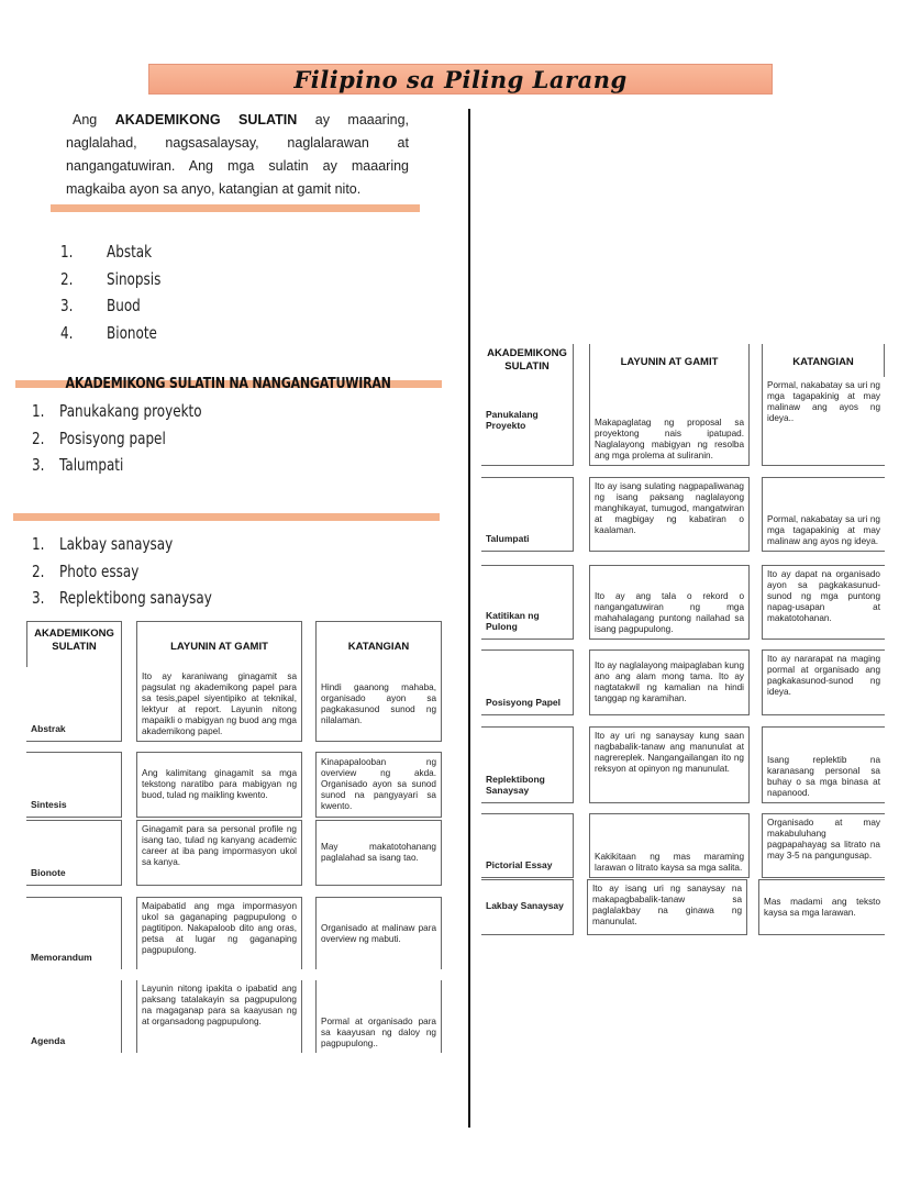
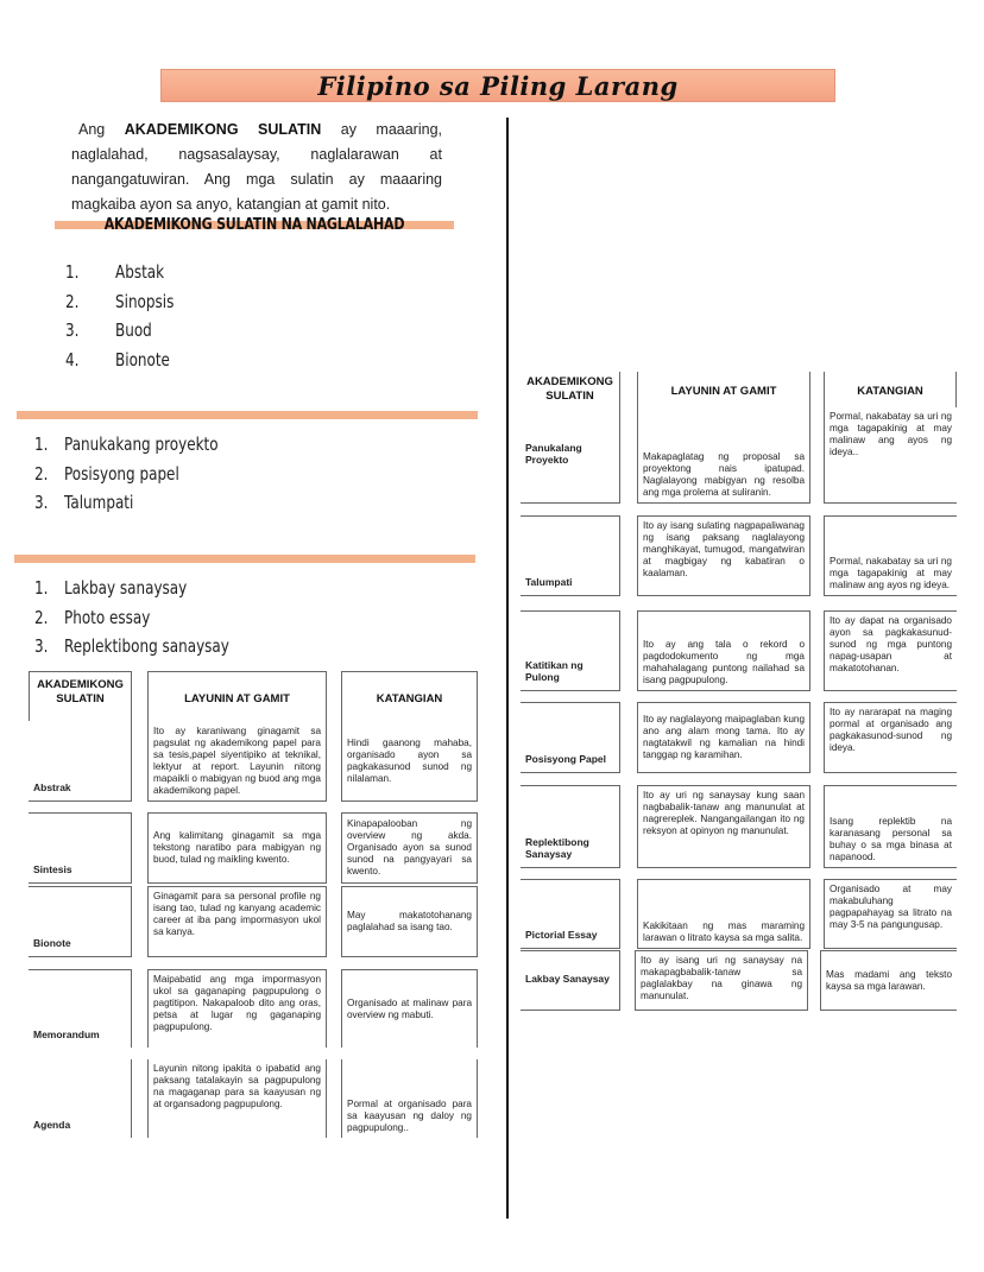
  Filipino sa Piling Larang
  Ang AKADEMIKONG SULATIN ay maaaring, naglalahad, nagsasalaysay, naglalarawan at nangangatuwiran. Ang mga sulatin ay maaaring magkaiba ayon sa anyo, katangian at gamit nito.
+ AKADEMIKONG SULATIN NA NAGLALAHAD
  1.
  Abstak
  2.
  Sinopsis
  3.
  Buod
  4.
  Bionote
- AKADEMIKONG SULATIN NA NANGANGATUWIRAN
  1.
  Panukakang proyekto
  2.
  Posisyong papel
  3.
  Talumpati
  1.
  Lakbay sanaysay
  2.
  Photo essay
  3.
  Replektibong sanaysay
  AKADEMIKONG SULATIN
  LAYUNIN AT GAMIT
  KATANGIAN
  Abstrak
  Ito ay karaniwang ginagamit sa pagsulat ng akademikong papel para sa tesis,papel siyentipiko at teknikal, lektyur at report. Layunin nitong mapaikli o mabigyan ng buod ang mga akademikong papel.
  Hindi gaanong mahaba, organisado ayon sa pagkakasunod sunod ng nilalaman.
  Sintesis
  Ang kalimitang ginagamit sa mga tekstong naratibo para mabigyan ng buod, tulad ng maikling kwento.
  Kinapapalooban ng overview ng akda. Organisado ayon sa sunod sunod na pangyayari sa kwento.
  Bionote
  Ginagamit para sa personal profile ng isang tao, tulad ng kanyang academic career at iba pang impormasyon ukol sa kanya.
  May makatotohanang paglalahad sa isang tao.
  Memorandum
  Maipabatid ang mga impormasyon ukol sa gaganaping pagpupulong o pagtitipon. Nakapaloob dito ang oras, petsa at lugar ng gaganaping pagpupulong.
  Organisado at malinaw para overview ng mabuti.
  Agenda
  Layunin nitong ipakita o ipabatid ang paksang tatalakayin sa pagpupulong na magaganap para sa kaayusan ng at organsadong pagpupulong.
  Pormal at organisado para sa kaayusan ng daloy ng pagpupulong..
  AKADEMIKONG SULATIN
  LAYUNIN AT GAMIT
  KATANGIAN
  Panukalang Proyekto
  Makapaglatag ng proposal sa proyektong nais ipatupad. Naglalayong mabigyan ng resolba ang mga prolema at suliranin.
  Pormal, nakabatay sa uri ng mga tagapakinig at may malinaw ang ayos ng ideya..
  Talumpati
  Ito ay isang sulating nagpapaliwanag ng isang paksang naglalayong manghikayat, tumugod, mangatwiran at magbigay ng kabatiran o kaalaman.
  Pormal, nakabatay sa uri ng mga tagapakinig at may malinaw ang ayos ng ideya.
  Katitikan ng Pulong
- Ito ay ang tala o rekord o nangangatuwiran ng mga mahahalagang puntong nailahad sa isang pagpupulong.
+ Ito ay ang tala o rekord o pagdodokumento ng mga mahahalagang puntong nailahad sa isang pagpupulong.
  Ito ay dapat na organisado ayon sa pagkakasunud-sunod ng mga puntong napag-usapan at makatotohanan.
  Posisyong Papel
  Ito ay naglalayong maipaglaban kung ano ang alam mong tama. Ito ay nagtatakwil ng kamalian na hindi tanggap ng karamihan.
  Ito ay nararapat na maging pormal at organisado ang pagkakasunod-sunod ng ideya.
  Replektibong Sanaysay
  Ito ay uri ng sanaysay kung saan nagbabalik-tanaw ang manunulat at nagrereplek. Nangangailangan ito ng reksyon at opinyon ng manunulat.
  Isang replektib na karanasang personal sa buhay o sa mga binasa at napanood.
  Pictorial Essay
  Kakikitaan ng mas maraming larawan o litrato kaysa sa mga salita.
  Organisado at may makabuluhang pagpapahayag sa litrato na may 3-5 na pangungusap.
  Lakbay Sanaysay
  Ito ay isang uri ng sanaysay na makapagbabalik-tanaw sa paglalakbay na ginawa ng manunulat.
  Mas madami ang teksto kaysa sa mga larawan.
